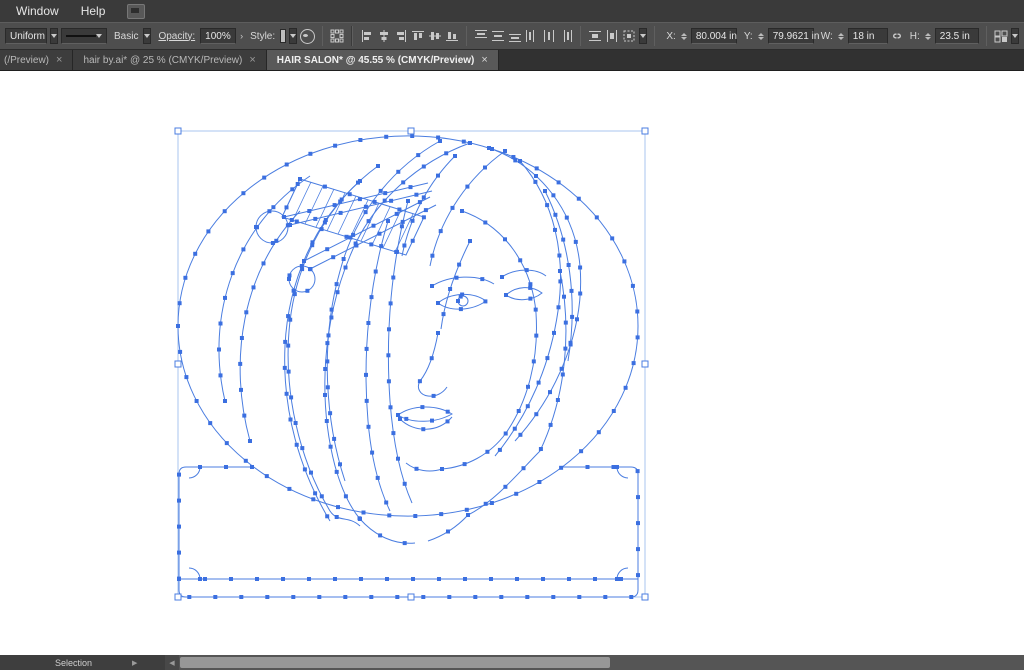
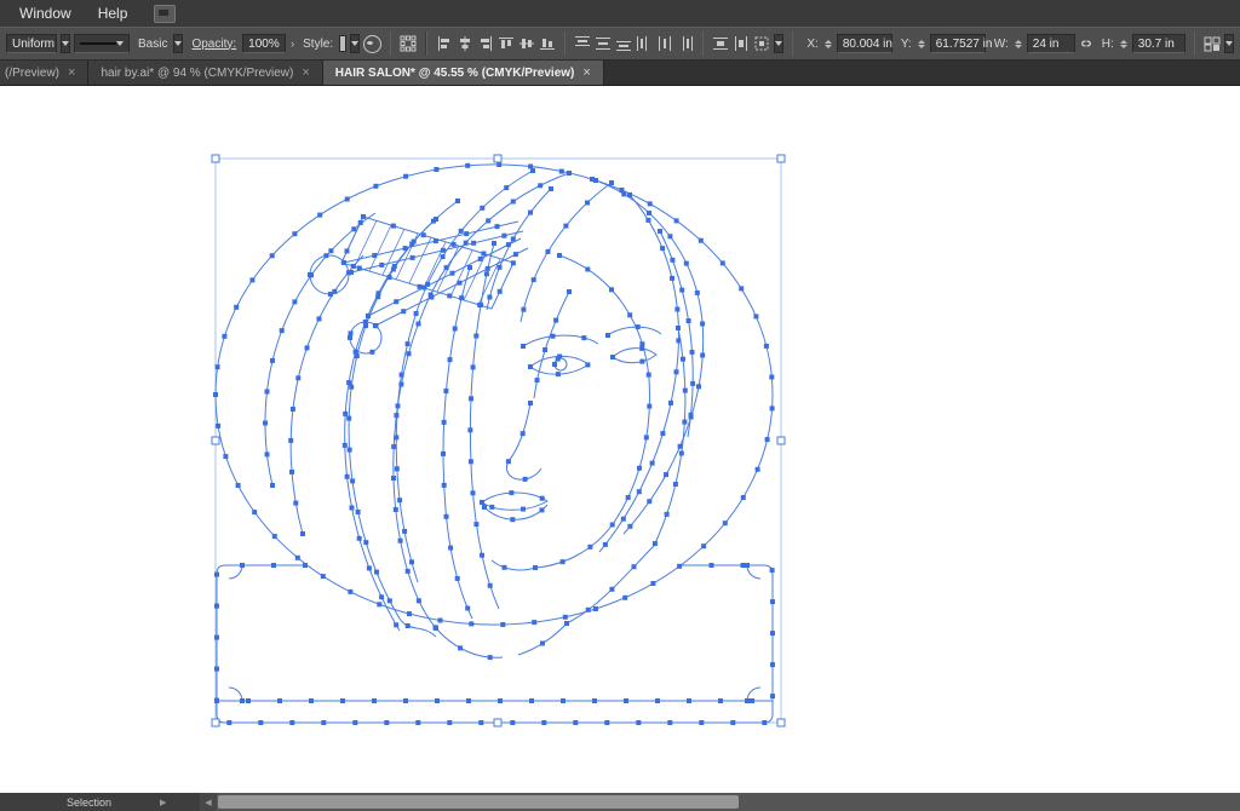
  Window
  Help
  Uniform
  Basic
  Opacity:
  100%
  ›
  Style:
  X:
  80.004 in
  Y:
- 79.9621 in
+ 61.7527 in
  W:
- 18 in
+ 24 in
  H:
- 23.5 in
+ 30.7 in
  (/Preview)
  ×
- hair by.ai* @ 25 % (CMYK/Preview)
+ hair by.ai* @ 94 % (CMYK/Preview)
  ×
  HAIR SALON* @ 45.55 % (CMYK/Preview)
  ×
  Selection
